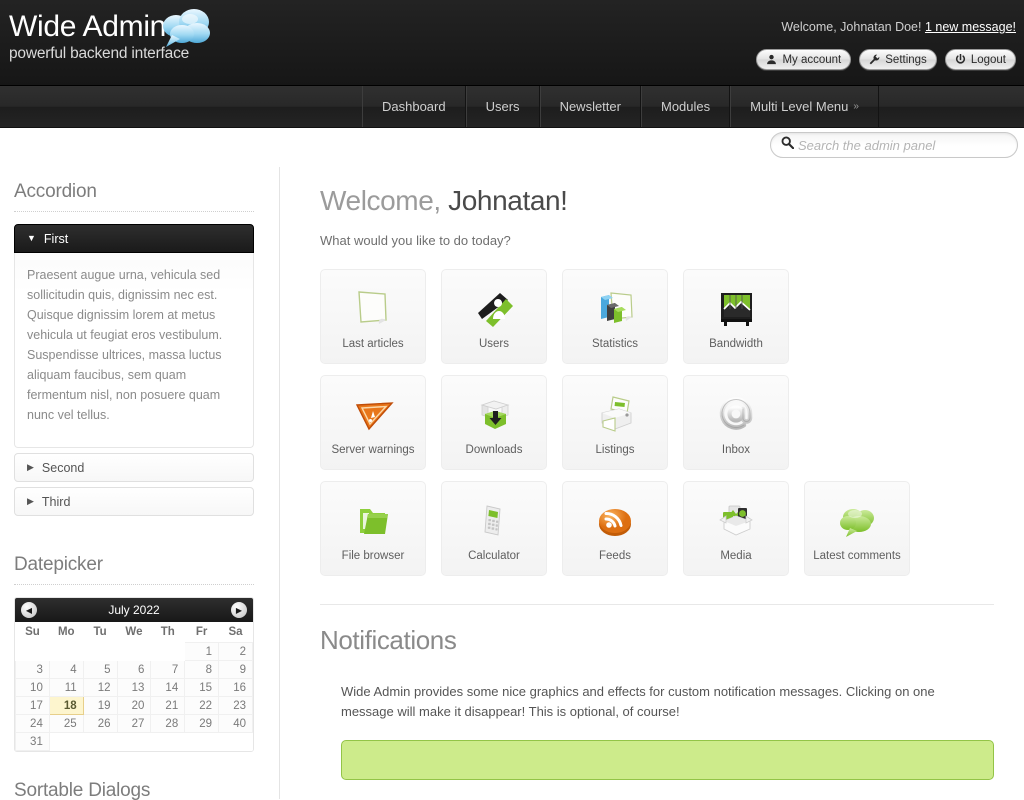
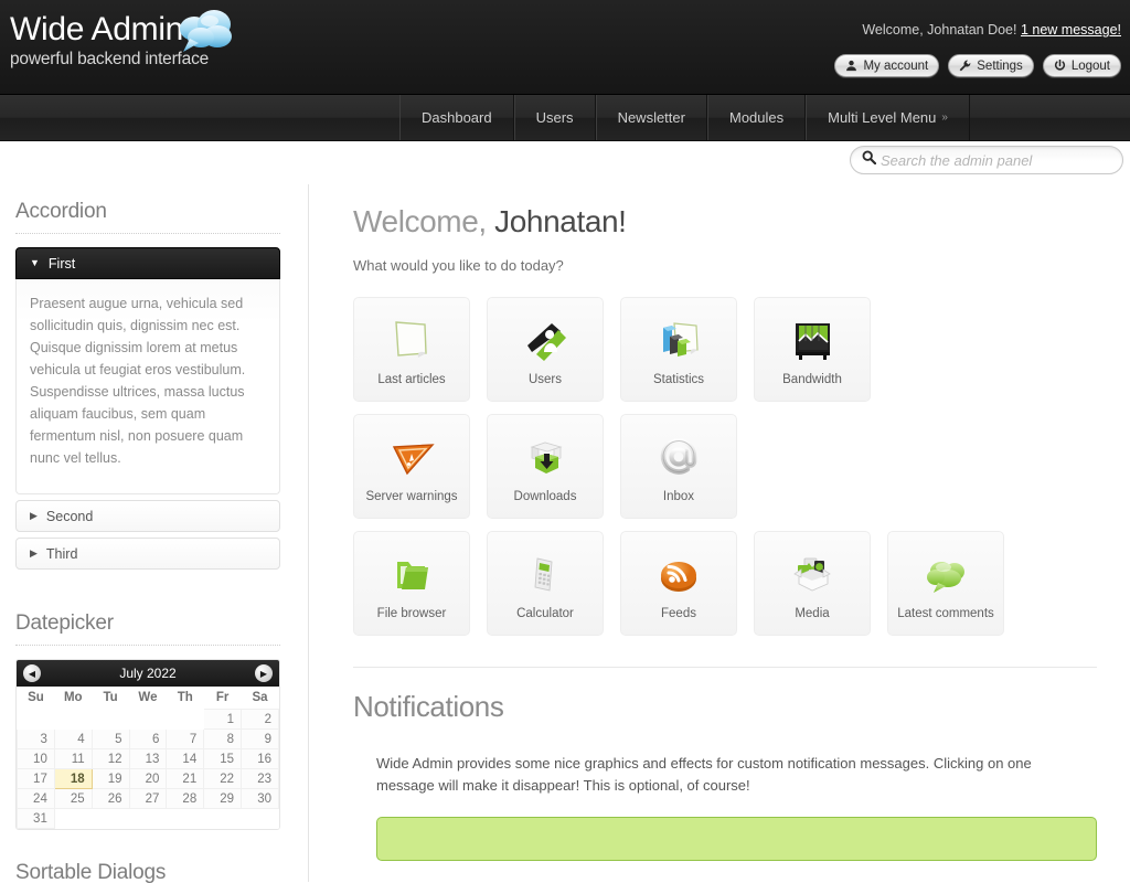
  Wide Admin
  powerful backend interface
  Welcome, Johnatan Doe! 1 new message!
  My account
  Settings
  Logout
  Dashboard
  Users
  Newsletter
  Modules
  Multi Level Menu
  »
  Search the admin panel
  Accordion
  ▼
  First
  Praesent augue urna, vehicula sed sollicitudin quis, dignissim nec est. Quisque dignissim lorem at metus vehicula ut feugiat eros vestibulum. Suspendisse ultrices, massa luctus aliquam faucibus, sem quam fermentum nisl, non posuere quam nunc vel tellus.
  ▶
  Second
  ▶
  Third
  Datepicker
  ◀
  July 2022
  ▶
  Su	Mo	Tu	We	Th	Fr	Sa
  					1	2
  3	4	5	6	7	8	9
  10	11	12	13	14	15	16
  17	18	19	20	21	22	23
- 24	25	26	27	28	29	40
+ 24	25	26	27	28	29	30
  31
  Sortable Dialogs
  Welcome, Johnatan!
  What would you like to do today?
  Last articles
  Users
  Statistics
  Bandwidth
  Server warnings
  Downloads
- Listings
  Inbox
  File browser
  Calculator
  Feeds
  Media
  Latest comments
  Notifications
  Wide Admin provides some nice graphics and effects for custom notification messages. Clicking on one message will make it disappear! This is optional, of course!
